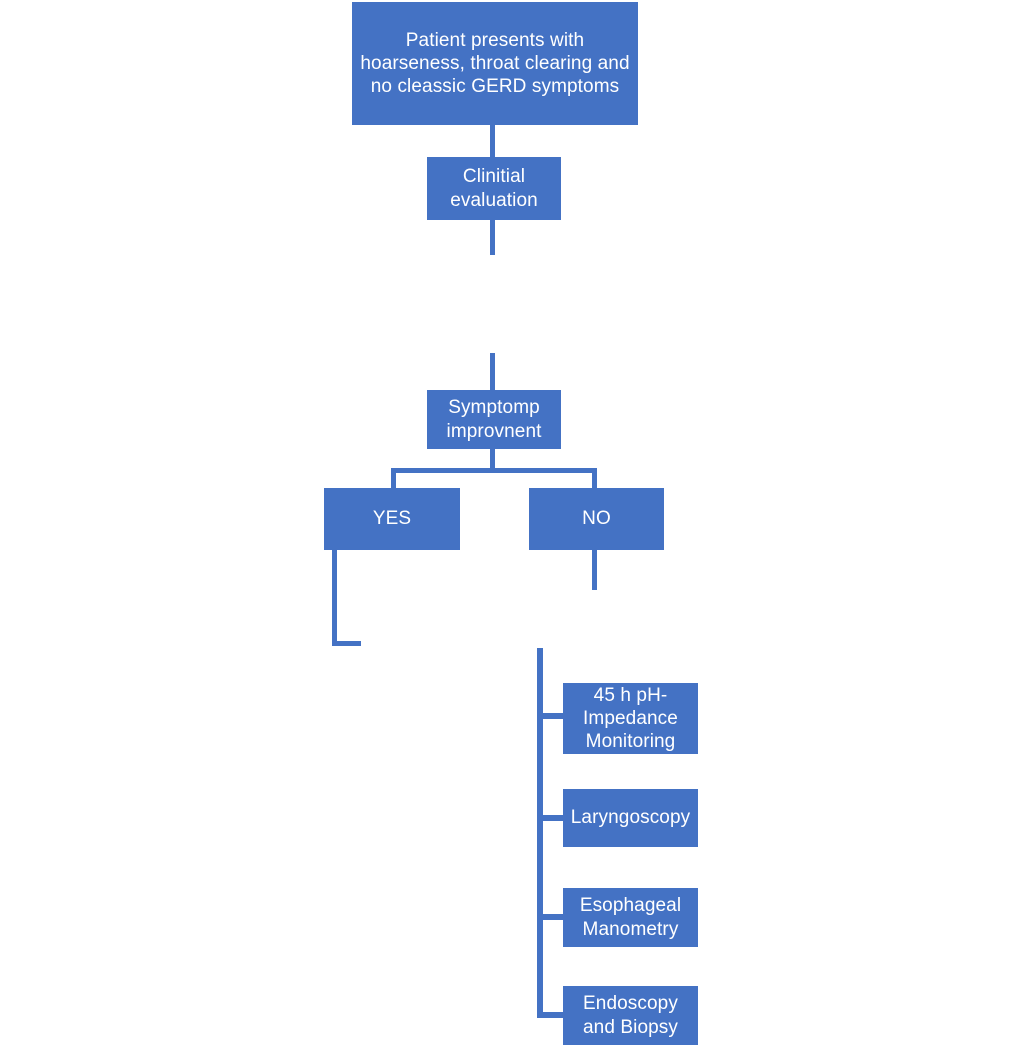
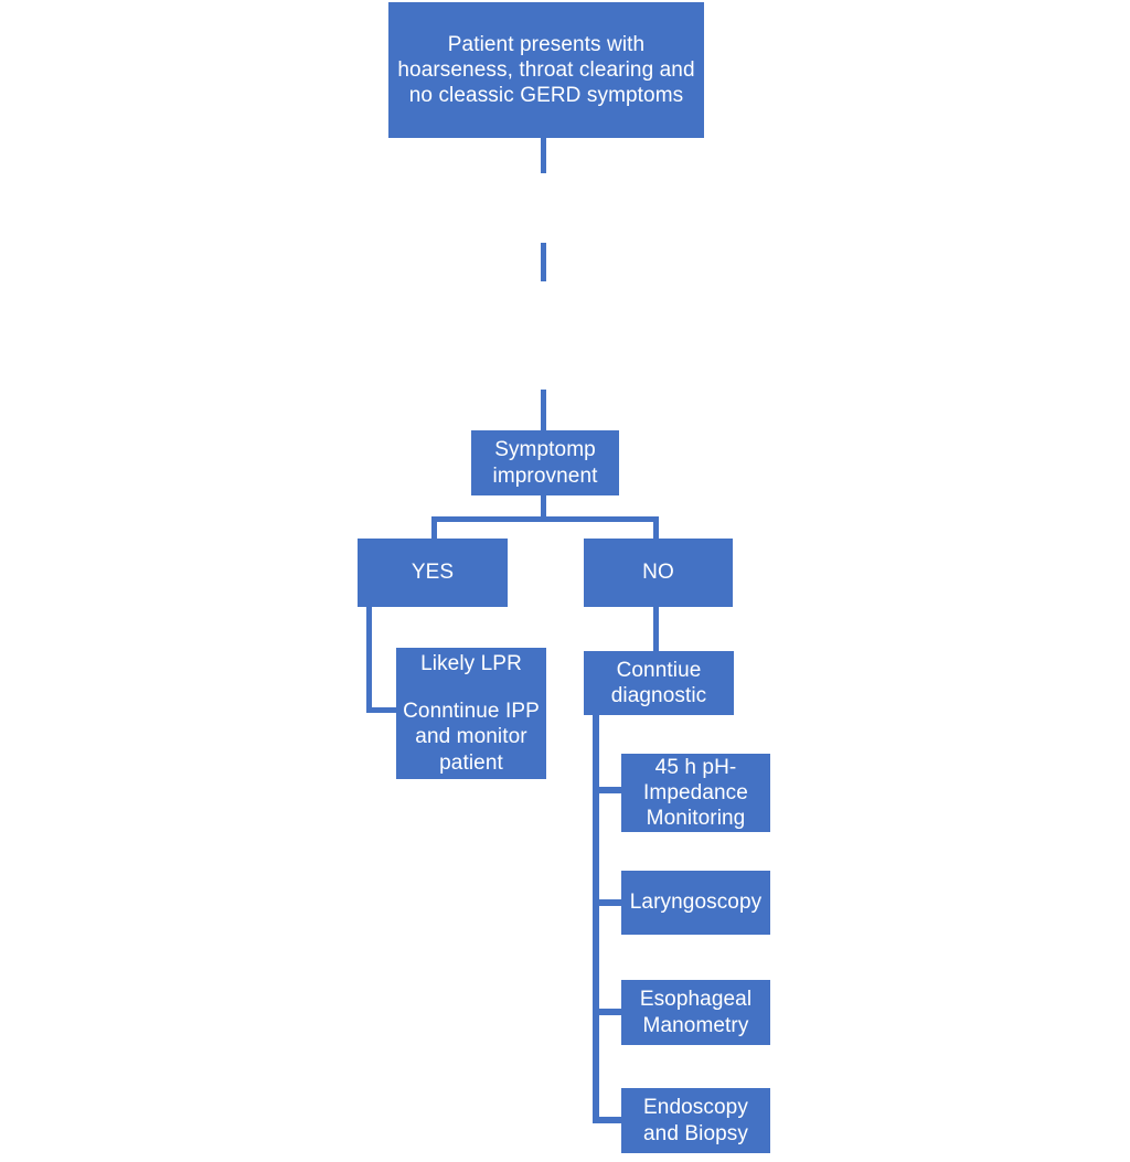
  Patient presents with hoarseness, throat clearing and no cleassic GERD symptoms
- Clinitial evaluation
  Symptomp improvnent
  YES
  NO
+ Likely LPR
+ Conntinue IPP and monitor patient
+ Conntiue diagnostic
  45 h pH-Impedance Monitoring
  Laryngoscopy
  Esophageal Manometry
  Endoscopy and Biopsy
